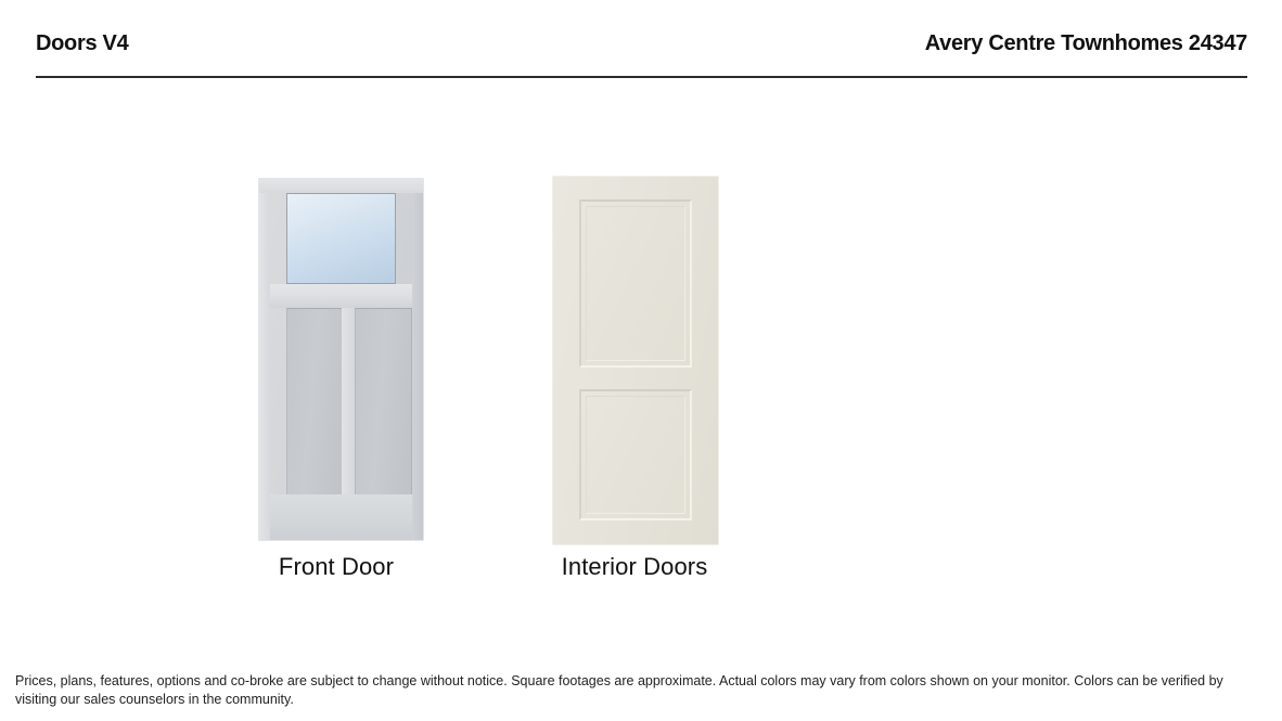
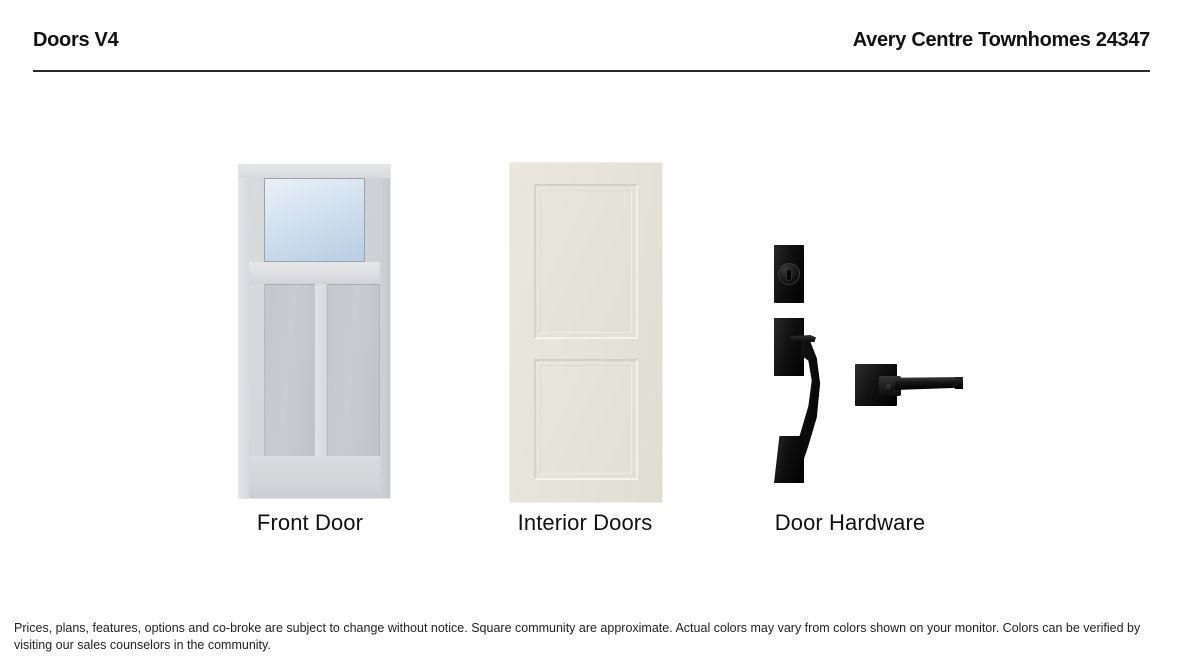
  Doors V4
  Avery Centre Townhomes 24347
  Front Door
  Interior Doors
+ Door Hardware
- Prices, plans, features, options and co-broke are subject to change without notice. Square footages are approximate. Actual colors may vary from colors shown on your monitor. Colors can be verified by visiting our sales counselors in the community.
+ Prices, plans, features, options and co-broke are subject to change without notice. Square community are approximate. Actual colors may vary from colors shown on your monitor. Colors can be verified by visiting our sales counselors in the community.
